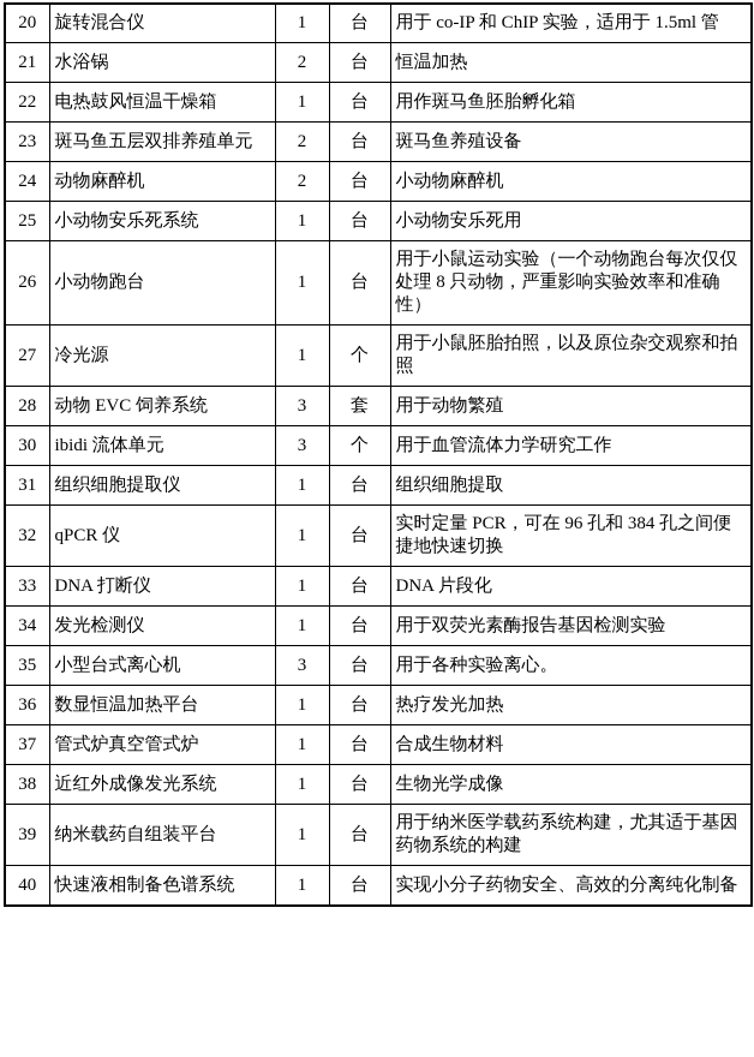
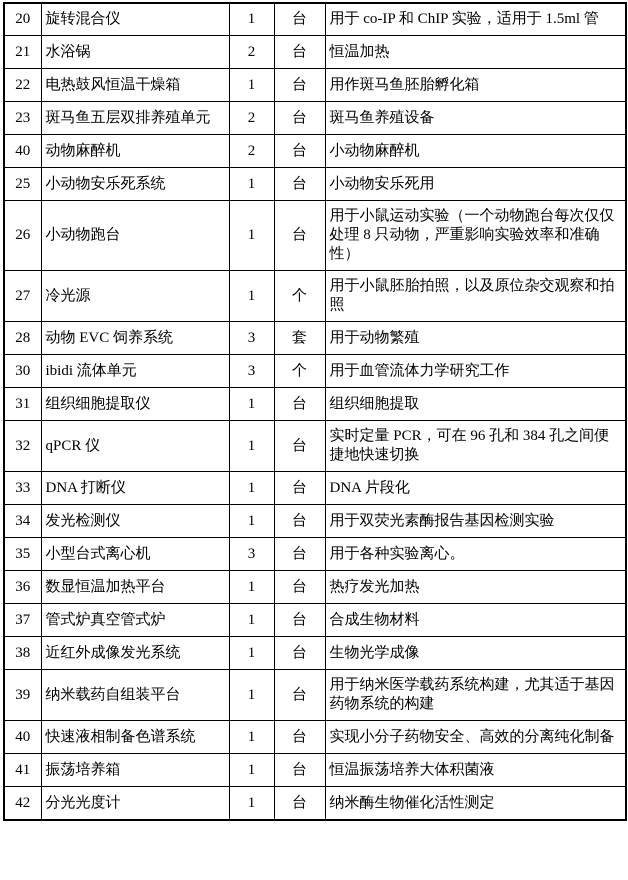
  20	旋转混合仪	1	台	用于 co-IP 和 ChIP 实验，适用于 1.5ml 管
  21	水浴锅	2	台	恒温加热
  22	电热鼓风恒温干燥箱	1	台	用作斑马鱼胚胎孵化箱
  23	斑马鱼五层双排养殖单元	2	台	斑马鱼养殖设备
- 24	动物麻醉机	2	台	小动物麻醉机
+ 40	动物麻醉机	2	台	小动物麻醉机
  25	小动物安乐死系统	1	台	小动物安乐死用
  26	小动物跑台	1	台	用于小鼠运动实验（一个动物跑台每次仅仅处理 8 只动物，严重影响实验效率和准确性）
  27	冷光源	1	个	用于小鼠胚胎拍照，以及原位杂交观察和拍照
  28	动物 EVC 饲养系统	3	套	用于动物繁殖
  30	ibidi 流体单元	3	个	用于血管流体力学研究工作
  31	组织细胞提取仪	1	台	组织细胞提取
  32	qPCR 仪	1	台	实时定量 PCR，可在 96 孔和 384 孔之间便捷地快速切换
  33	DNA 打断仪	1	台	DNA 片段化
  34	发光检测仪	1	台	用于双荧光素酶报告基因检测实验
  35	小型台式离心机	3	台	用于各种实验离心。
  36	数显恒温加热平台	1	台	热疗发光加热
  37	管式炉真空管式炉	1	台	合成生物材料
  38	近红外成像发光系统	1	台	生物光学成像
  39	纳米载药自组装平台	1	台	用于纳米医学载药系统构建，尤其适于基因药物系统的构建
  40	快速液相制备色谱系统	1	台	实现小分子药物安全、高效的分离纯化制备
+ 41	振荡培养箱	1	台	恒温振荡培养大体积菌液
+ 42	分光光度计	1	台	纳米酶生物催化活性测定
